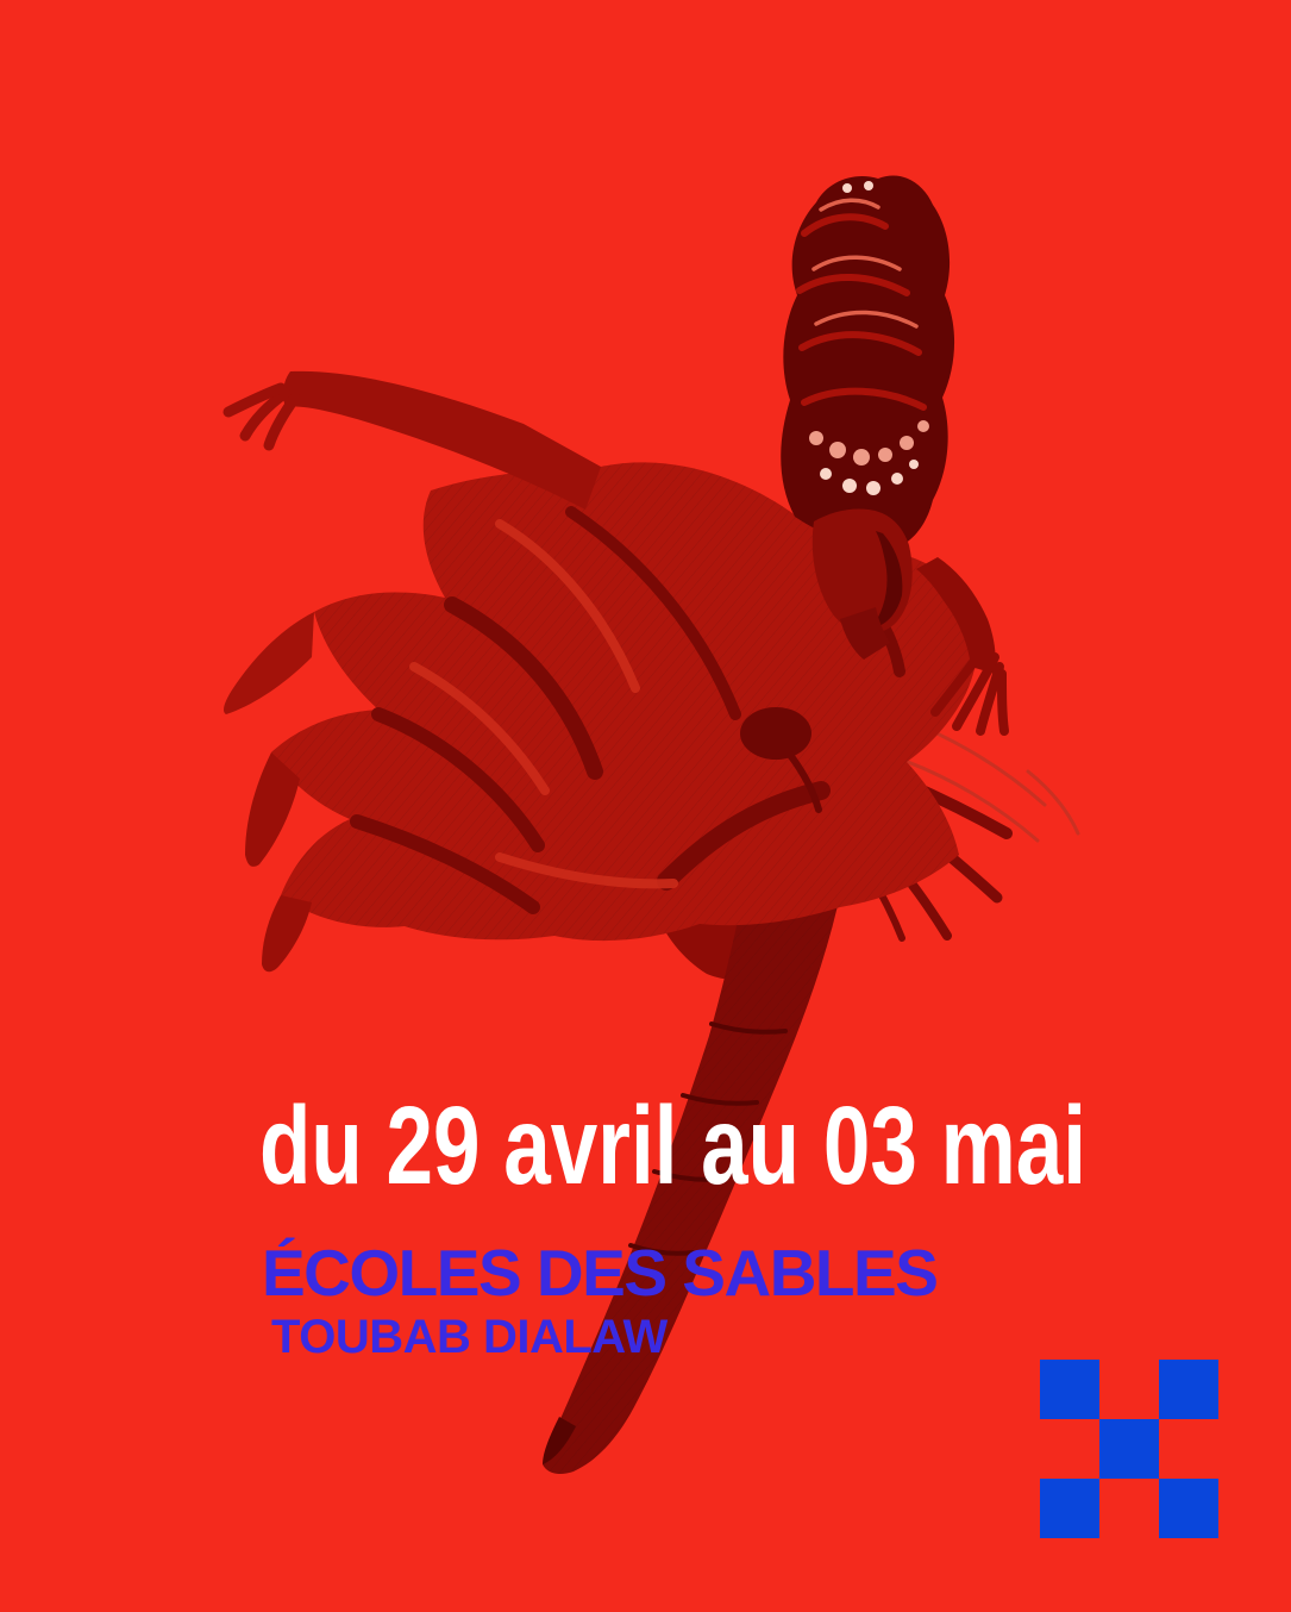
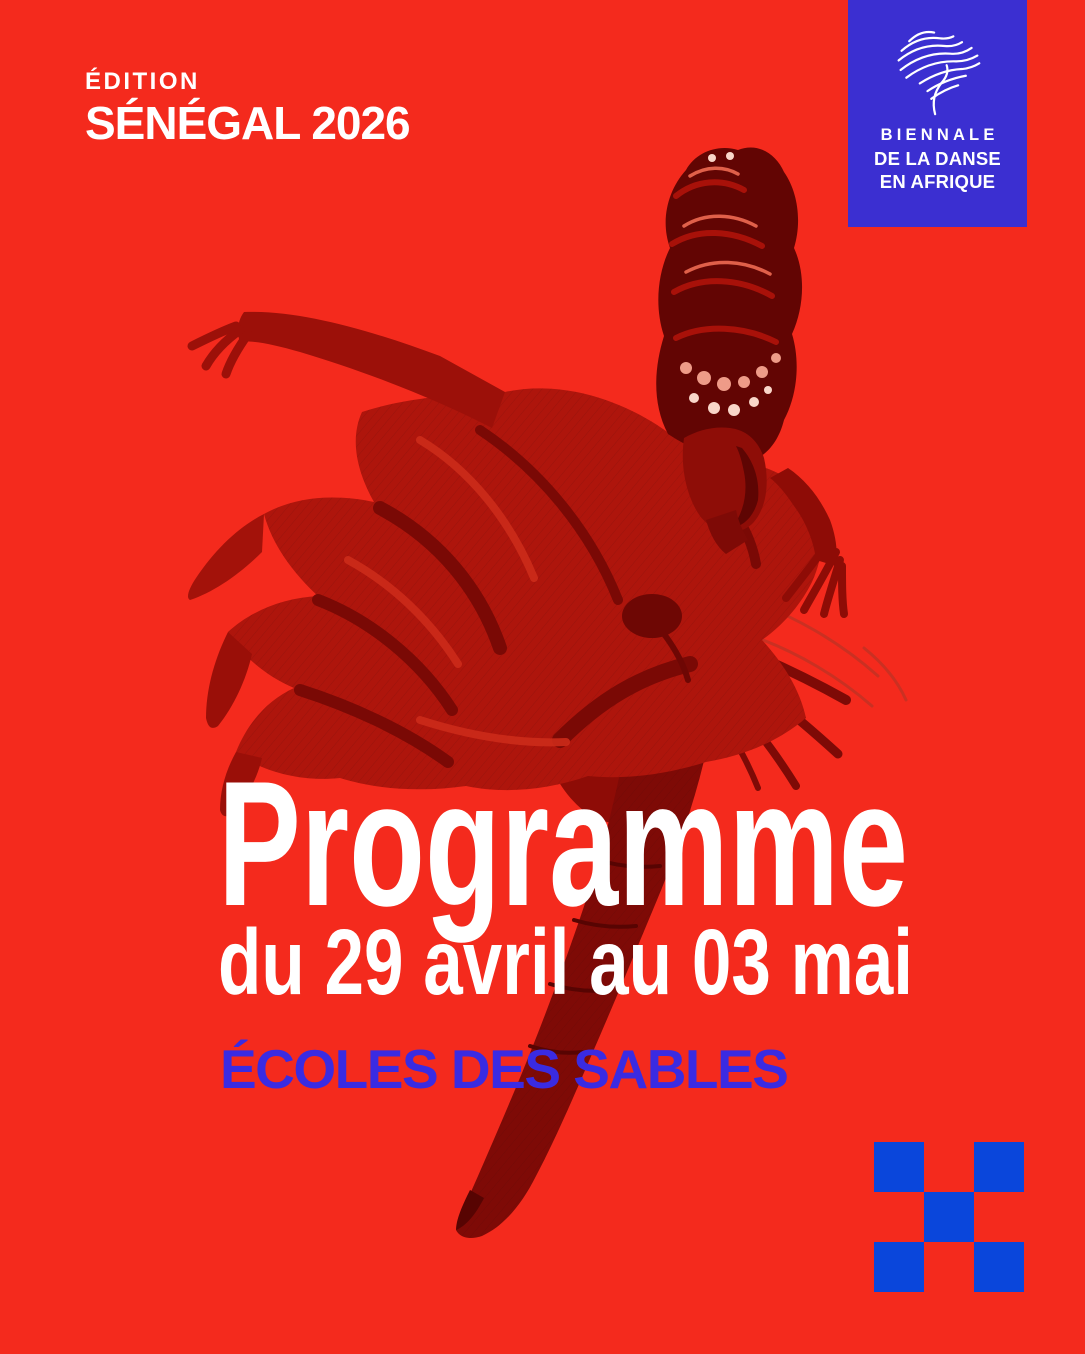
+ ÉDITION
+ SÉNÉGAL 2026
+ BIENNALE
+ DE LA DANSE
+ EN AFRIQUE
+ Programme
  du 29 avril au 03 mai
  ÉCOLES DES SABLES
- TOUBAB DIALAW
